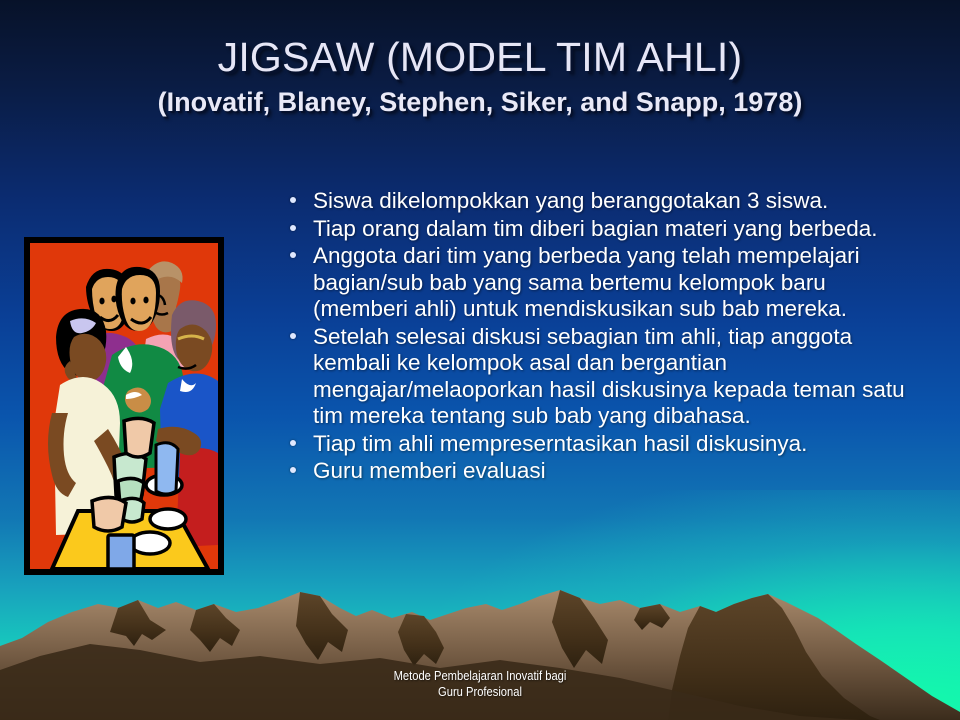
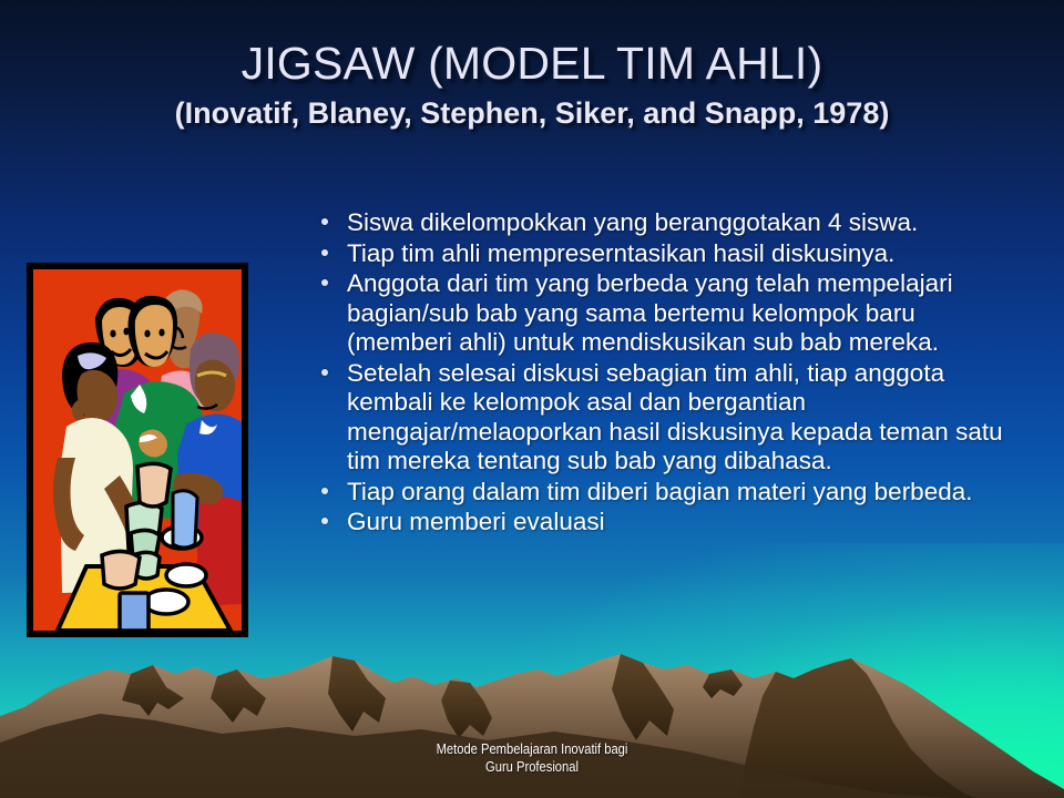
  JIGSAW (MODEL TIM AHLI)
  (Inovatif, Blaney, Stephen, Siker, and Snapp, 1978)
- Siswa dikelompokkan yang beranggotakan 3 siswa.
+ Siswa dikelompokkan yang beranggotakan 4 siswa.
- Tiap orang dalam tim diberi bagian materi yang berbeda.
+ Tiap tim ahli mempreserntasikan hasil diskusinya.
  Anggota dari tim yang berbeda yang telah mempelajari bagian/sub bab yang sama bertemu kelompok baru (memberi ahli) untuk mendiskusikan sub bab mereka.
  Setelah selesai diskusi sebagian tim ahli, tiap anggota kembali ke kelompok asal dan bergantian mengajar/melaoporkan hasil diskusinya kepada teman satu tim mereka tentang sub bab yang dibahasa.
- Tiap tim ahli mempreserntasikan hasil diskusinya.
+ Tiap orang dalam tim diberi bagian materi yang berbeda.
  Guru memberi evaluasi
  Metode Pembelajaran Inovatif bagi
  Guru Profesional
